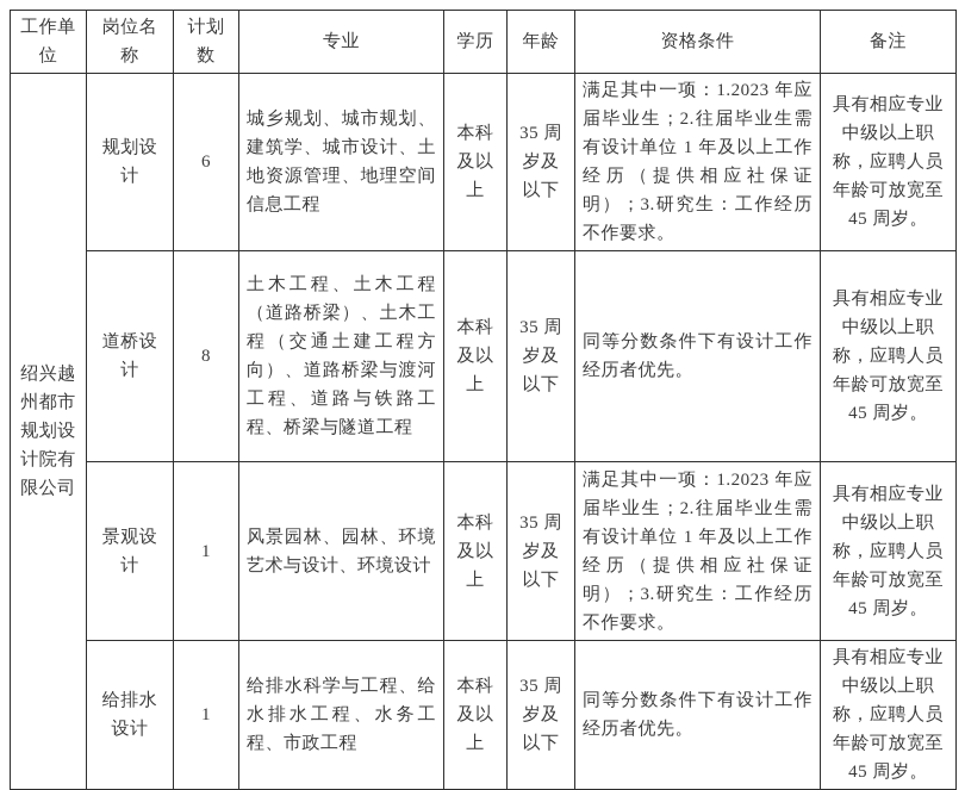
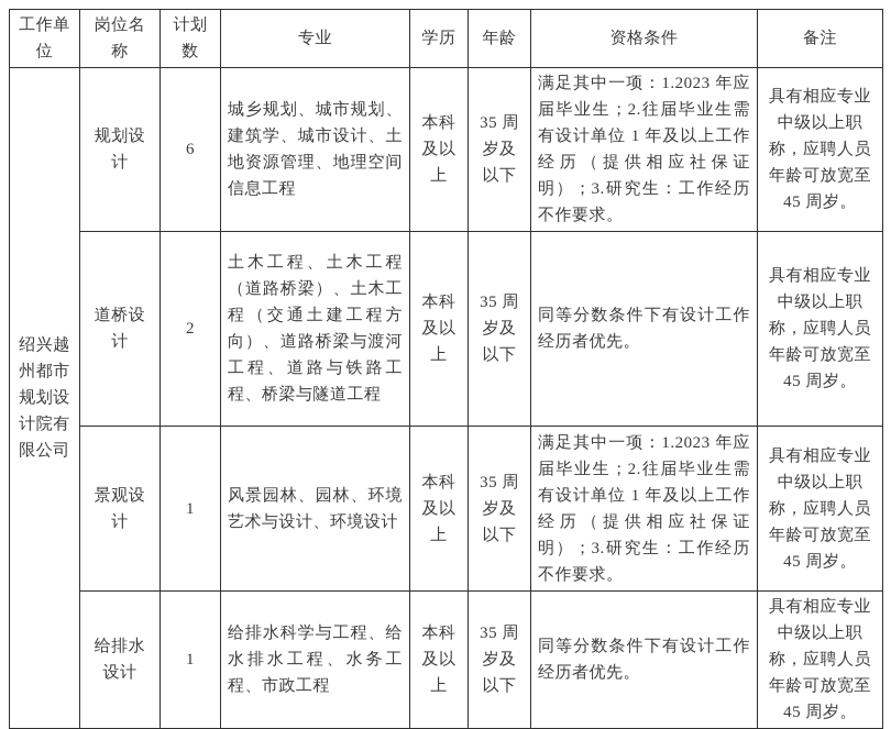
  工作单位	岗位名称	计划数	专业	学历	年龄	资格条件	备注
  绍兴越州都市规划设计院有限公司	规划设计	6	城乡规划、城市规划、建筑学、城市设计、土地资源管理、地理空间信息工程	本科及以上	35 周岁及以下	满足其中一项：1.2023 年应届毕业生；2.往届毕业生需有设计单位 1 年及以上工作经历（提供相应社保证明）；3.研究生：工作经历不作要求。	具有相应专业中级以上职称，应聘人员年龄可放宽至 45 周岁。
- 道桥设计	8	土木工程、土木工程（道路桥梁）、土木工程（交通土建工程方向）、道路桥梁与渡河工程、道路与铁路工程、桥梁与隧道工程	本科及以上	35 周岁及以下	同等分数条件下有设计工作经历者优先。	具有相应专业中级以上职称，应聘人员年龄可放宽至 45 周岁。
+ 道桥设计	2	土木工程、土木工程（道路桥梁）、土木工程（交通土建工程方向）、道路桥梁与渡河工程、道路与铁路工程、桥梁与隧道工程	本科及以上	35 周岁及以下	同等分数条件下有设计工作经历者优先。	具有相应专业中级以上职称，应聘人员年龄可放宽至 45 周岁。
  景观设计	1	风景园林、园林、环境艺术与设计、环境设计	本科及以上	35 周岁及以下	满足其中一项：1.2023 年应届毕业生；2.往届毕业生需有设计单位 1 年及以上工作经历（提供相应社保证明）；3.研究生：工作经历不作要求。	具有相应专业中级以上职称，应聘人员年龄可放宽至 45 周岁。
  给排水设计	1	给排水科学与工程、给水排水工程、水务工程、市政工程	本科及以上	35 周岁及以下	同等分数条件下有设计工作经历者优先。	具有相应专业中级以上职称，应聘人员年龄可放宽至 45 周岁。
